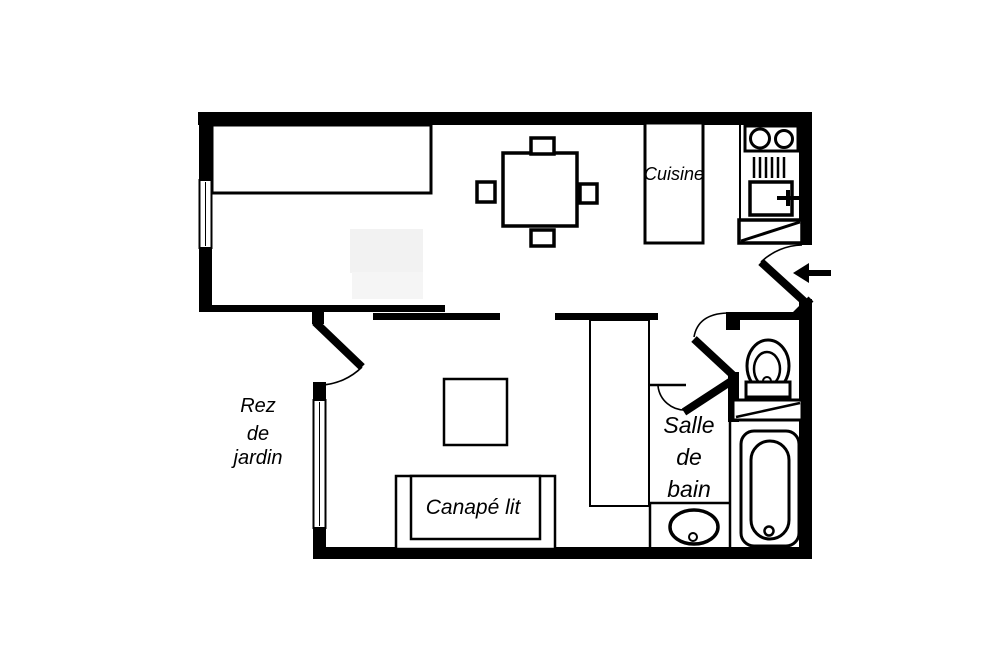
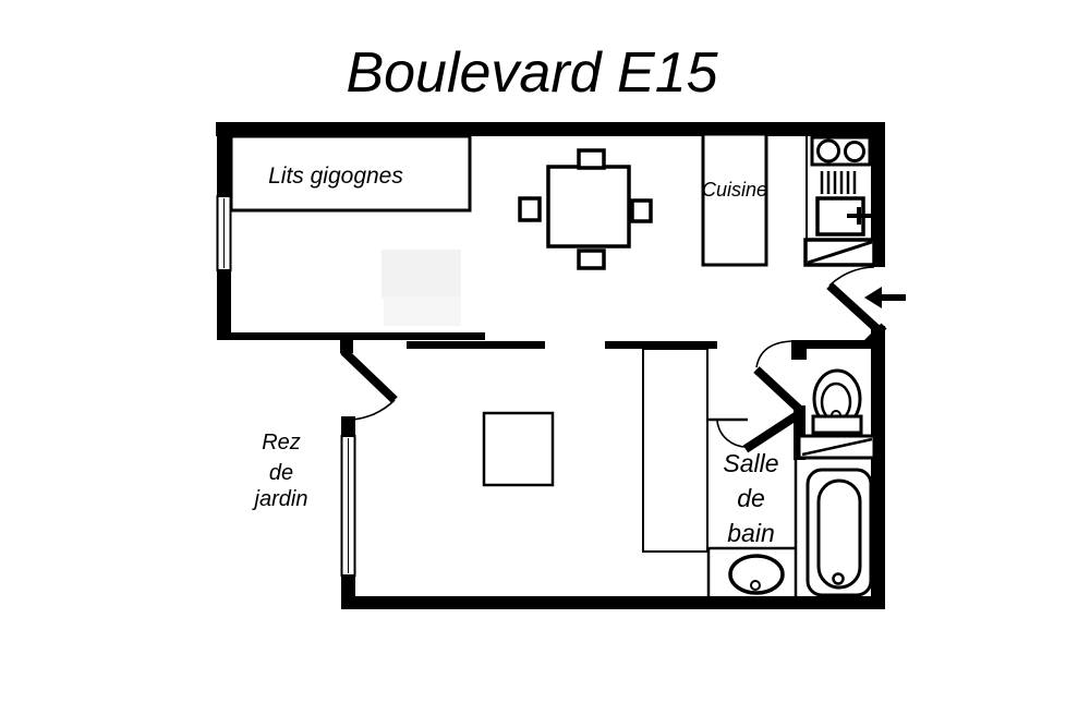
+ Boulevard E15
+ Lits gigognes
  Cuisine
- Canapé lit
  Rez
  de
  jardin
  Salle
  de
  bain
